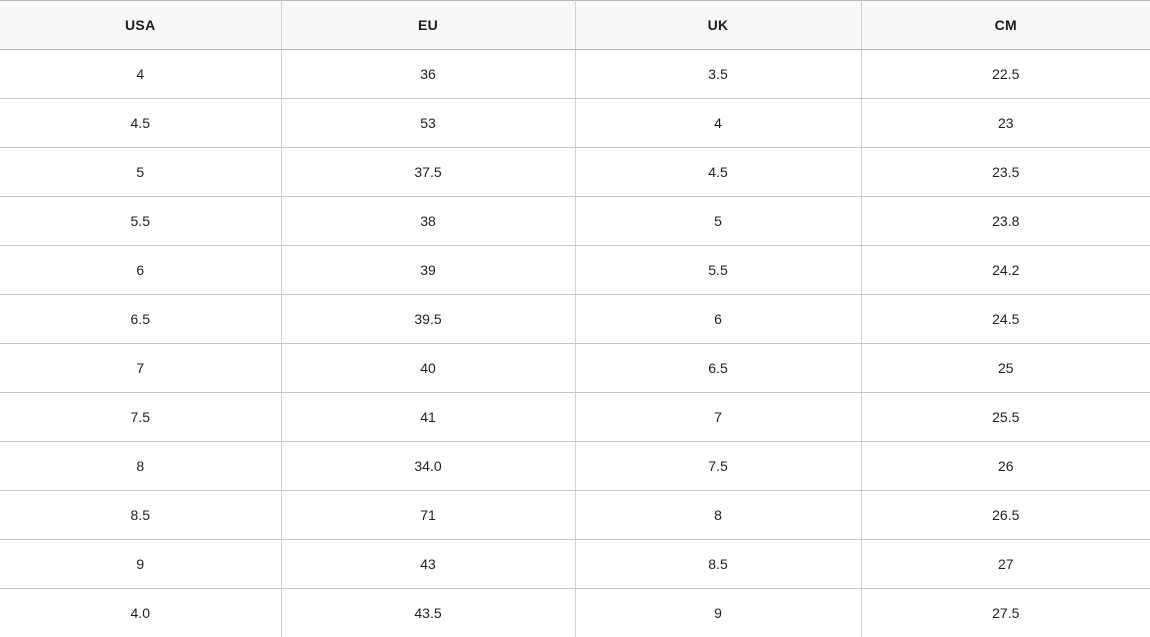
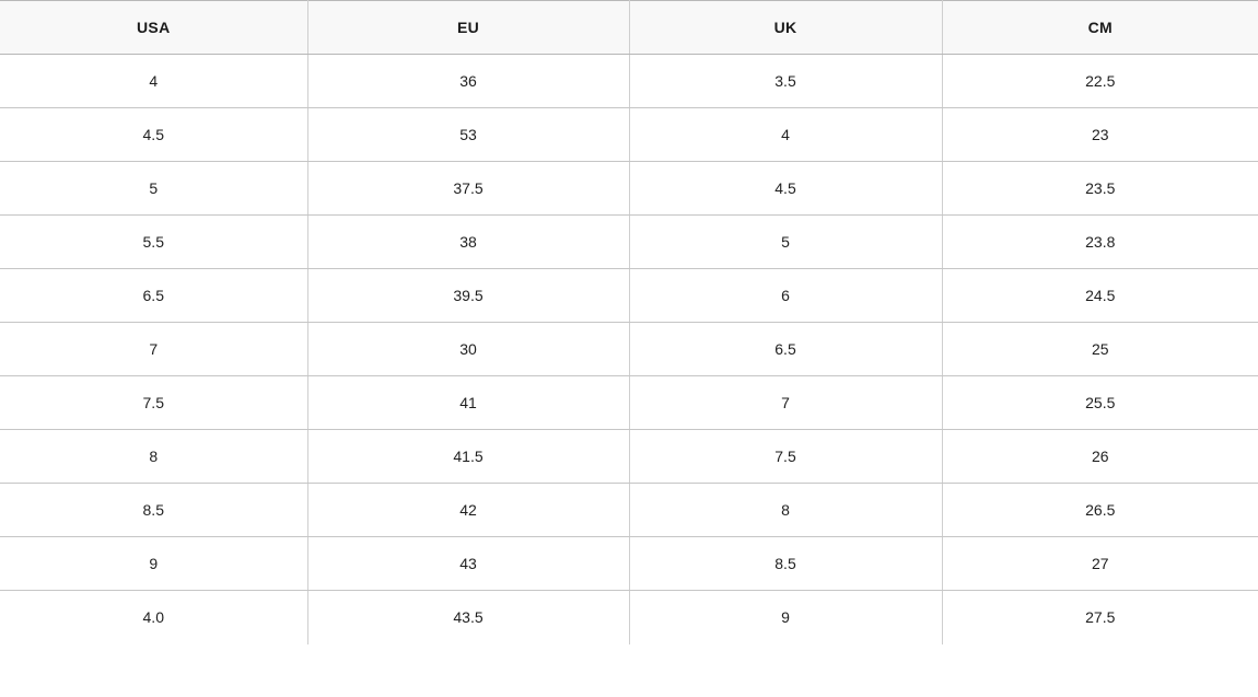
  USA	EU	UK	CM
  4	36	3.5	22.5
  4.5	53	4	23
  5	37.5	4.5	23.5
  5.5	38	5	23.8
- 6	39	5.5	24.2
  6.5	39.5	6	24.5
- 7	40	6.5	25
+ 7	30	6.5	25
  7.5	41	7	25.5
- 8	34.0	7.5	26
+ 8	41.5	7.5	26
- 8.5	71	8	26.5
+ 8.5	42	8	26.5
  9	43	8.5	27
  4.0	43.5	9	27.5
